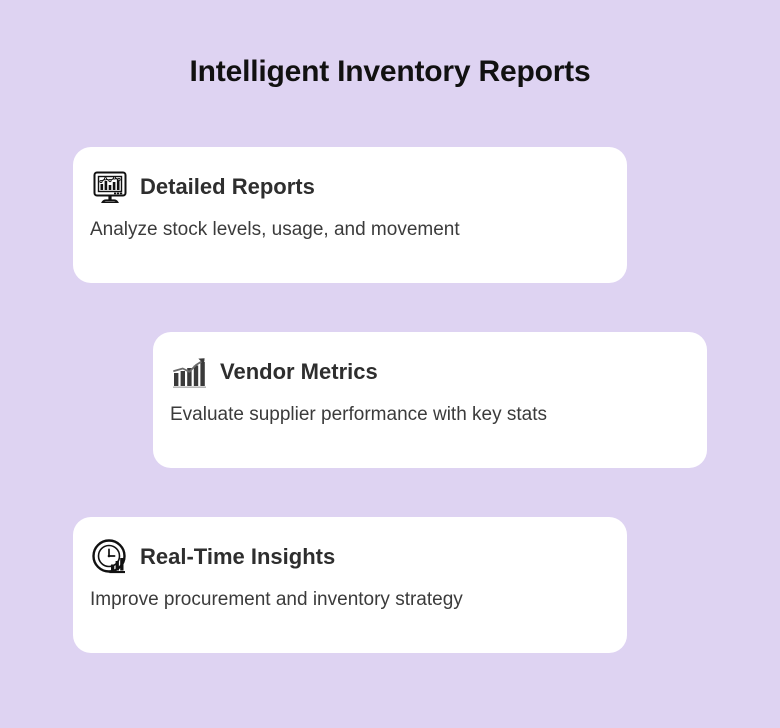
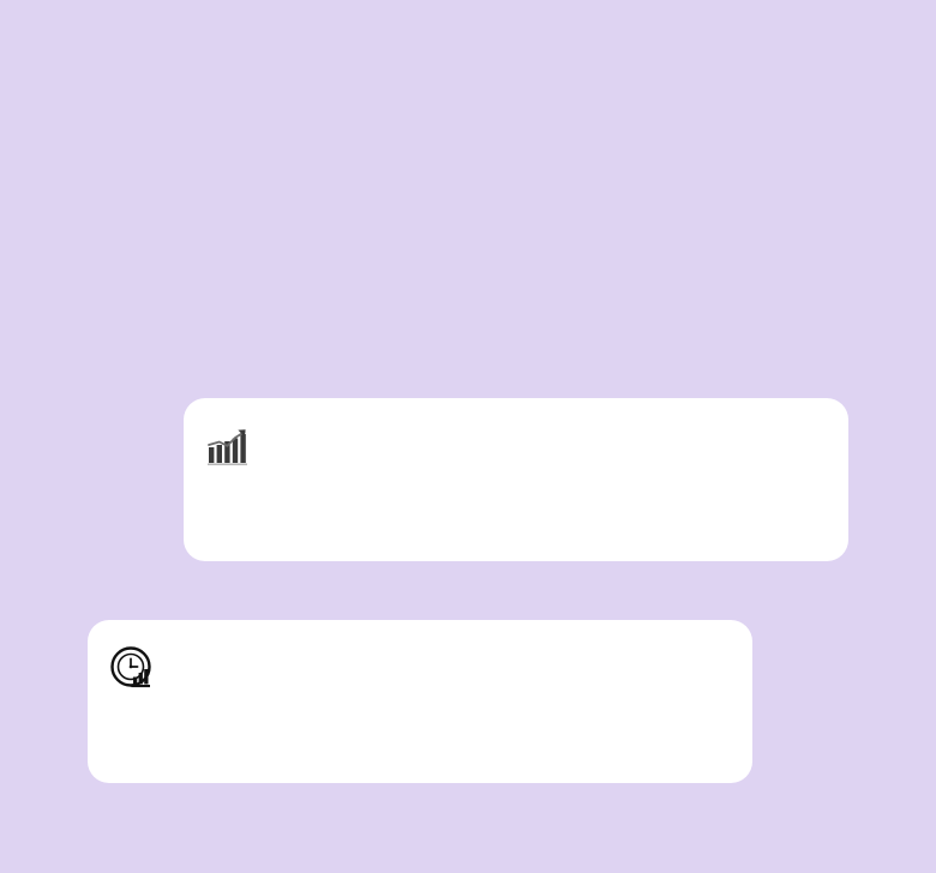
- Intelligent Inventory Reports
- Detailed Reports
- Analyze stock levels, usage, and movement
- Vendor Metrics
- Evaluate supplier performance with key stats
- Real-Time Insights
- Improve procurement and inventory strategy
